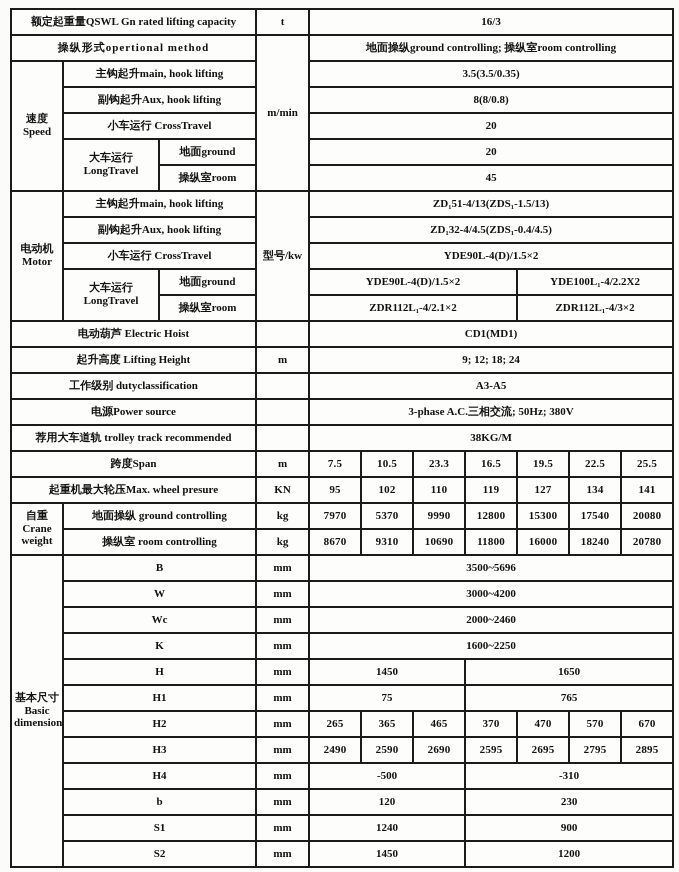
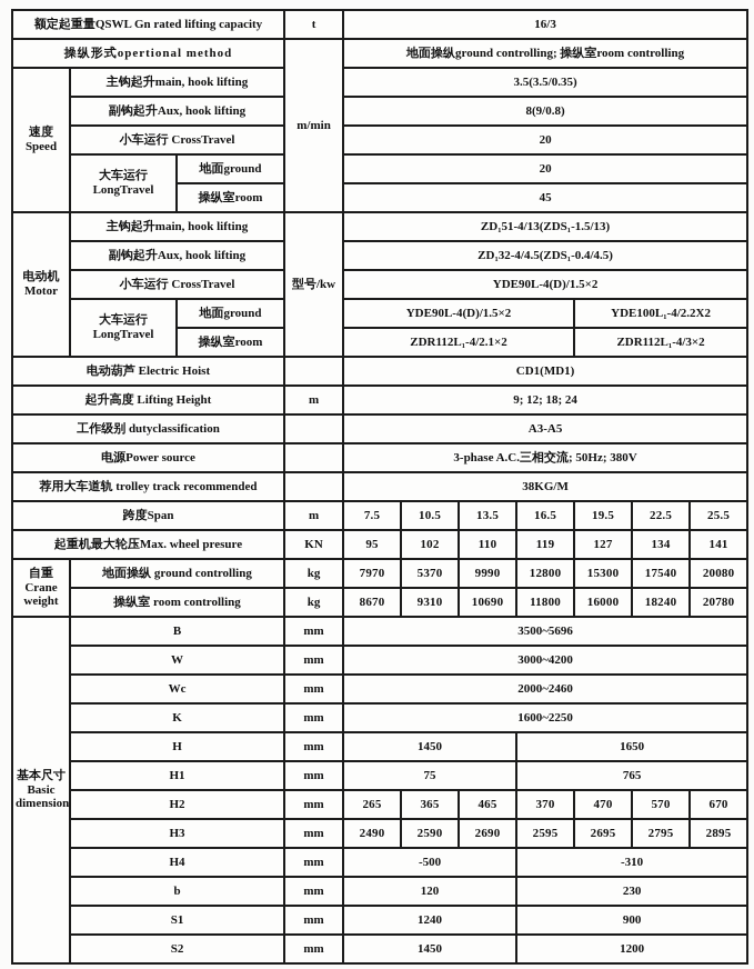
  额定起重量QSWL Gn rated lifting capacity	t	16/3
  操纵形式opertional method	m/min	地面操纵ground controlling; 操纵室room controlling
  速度 Speed	主钩起升main, hook lifting	3.5(3.5/0.35)
- 副钩起升Aux, hook lifting	8(8/0.8)
+ 副钩起升Aux, hook lifting	8(9/0.8)
  小车运行 CrossTravel	20
  大车运行 LongTravel	地面ground	20
  操纵室room	45
  电动机 Motor	主钩起升main, hook lifting	型号/kw	ZD₁51-4/13(ZDS₁-1.5/13)
  副钩起升Aux, hook lifting	ZD₁32-4/4.5(ZDS₁-0.4/4.5)
  小车运行 CrossTravel	YDE90L-4(D)/1.5×2
  大车运行 LongTravel	地面ground	YDE90L-4(D)/1.5×2	YDE100L₁-4/2.2X2
  操纵室room	ZDR112L₁-4/2.1×2	ZDR112L₁-4/3×2
  电动葫芦 Electric Hoist		CD1(MD1)
  起升高度 Lifting Height	m	9; 12; 18; 24
  工作级别 dutyclassification		A3-A5
  电源Power source		3-phase A.C.三相交流; 50Hz; 380V
  荐用大车道轨 trolley track recommended		38KG/M
- 跨度Span	m	7.5	10.5	23.3	16.5	19.5	22.5	25.5
+ 跨度Span	m	7.5	10.5	13.5	16.5	19.5	22.5	25.5
  起重机最大轮压Max. wheel presure	KN	95	102	110	119	127	134	141
  自重 Crane weight	地面操纵 ground controlling	kg	7970	5370	9990	12800	15300	17540	20080
  操纵室 room controlling	kg	8670	9310	10690	11800	16000	18240	20780
  基本尺寸 Basic dimension	B	mm	3500~5696
  W	mm	3000~4200
  Wc	mm	2000~2460
  K	mm	1600~2250
  H	mm	1450	1650
  H1	mm	75	765
  H2	mm	265	365	465	370	470	570	670
  H3	mm	2490	2590	2690	2595	2695	2795	2895
  H4	mm	-500	-310
  b	mm	120	230
  S1	mm	1240	900
  S2	mm	1450	1200
